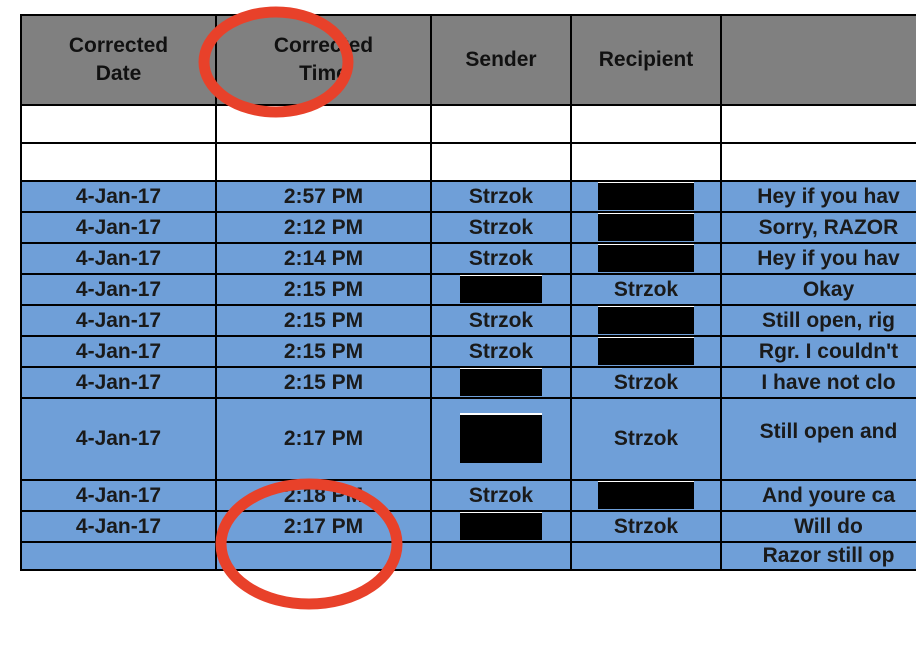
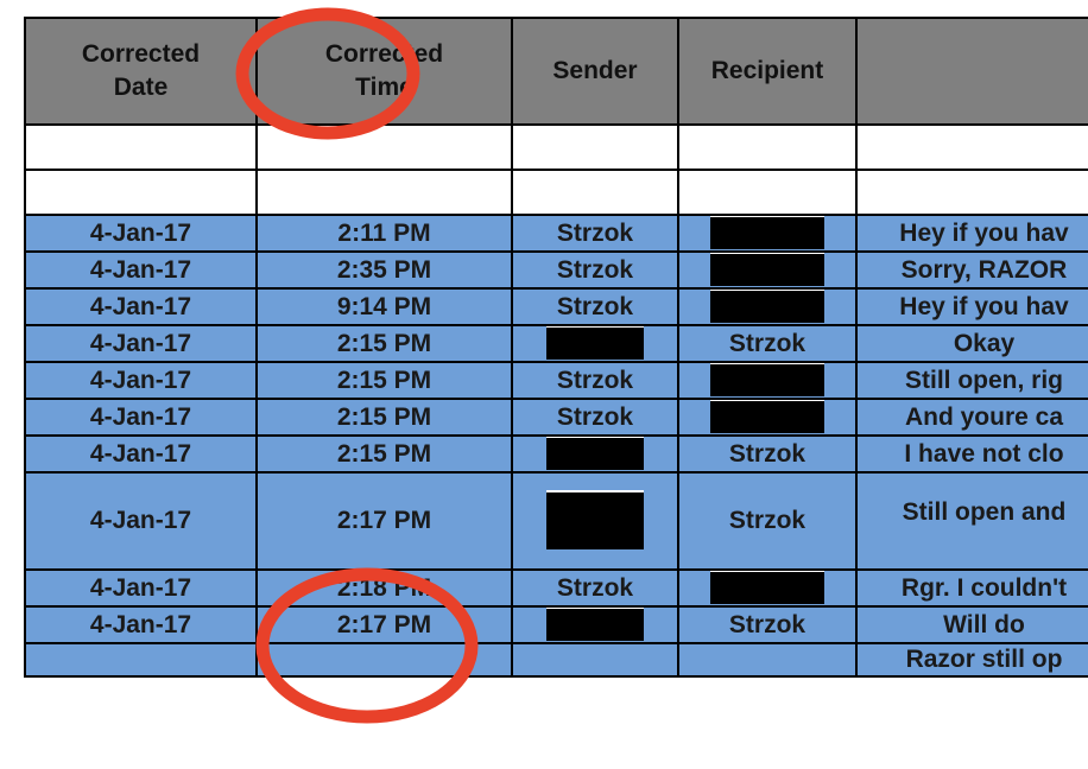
  Corrected Date	Correced Tim	Sender	Recipient
- 4-Jan-17	2:57 PM	Strzok		Hey if you hav
+ 4-Jan-17	2:11 PM	Strzok		Hey if you hav
- 4-Jan-17	2:12 PM	Strzok		Sorry, RAZOR
+ 4-Jan-17	2:35 PM	Strzok		Sorry, RAZOR
- 4-Jan-17	2:14 PM	Strzok		Hey if you hav
+ 4-Jan-17	9:14 PM	Strzok		Hey if you hav
  4-Jan-17	2:15 PM		Strzok	Okay
  4-Jan-17	2:15 PM	Strzok		Still open, rig
- 4-Jan-17	2:15 PM	Strzok		Rgr. I couldn't
+ 4-Jan-17	2:15 PM	Strzok		And youre ca
  4-Jan-17	2:15 PM		Strzok	I have not clo
  4-Jan-17	2:17 PM		Strzok	Still open and
- 4-Jan-17	2:18 P	Strzok		And youre ca
+ 4-Jan-17	2:18 P	Strzok		Rgr. I couldn't
  4-Jan-17	2:17 PM		Strzok	Will do
  				Razor still op
